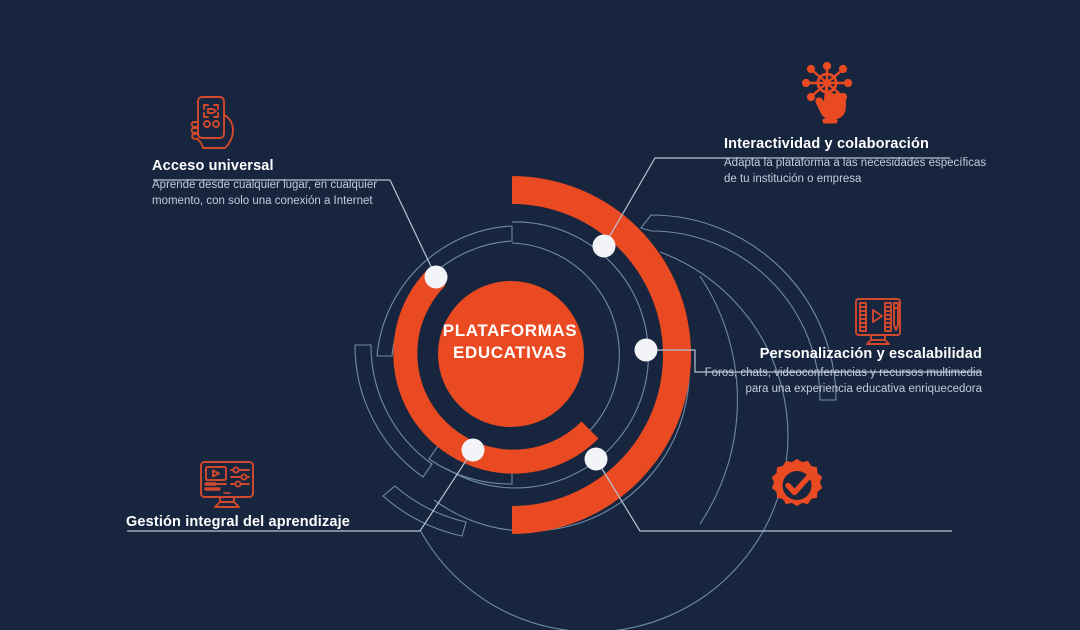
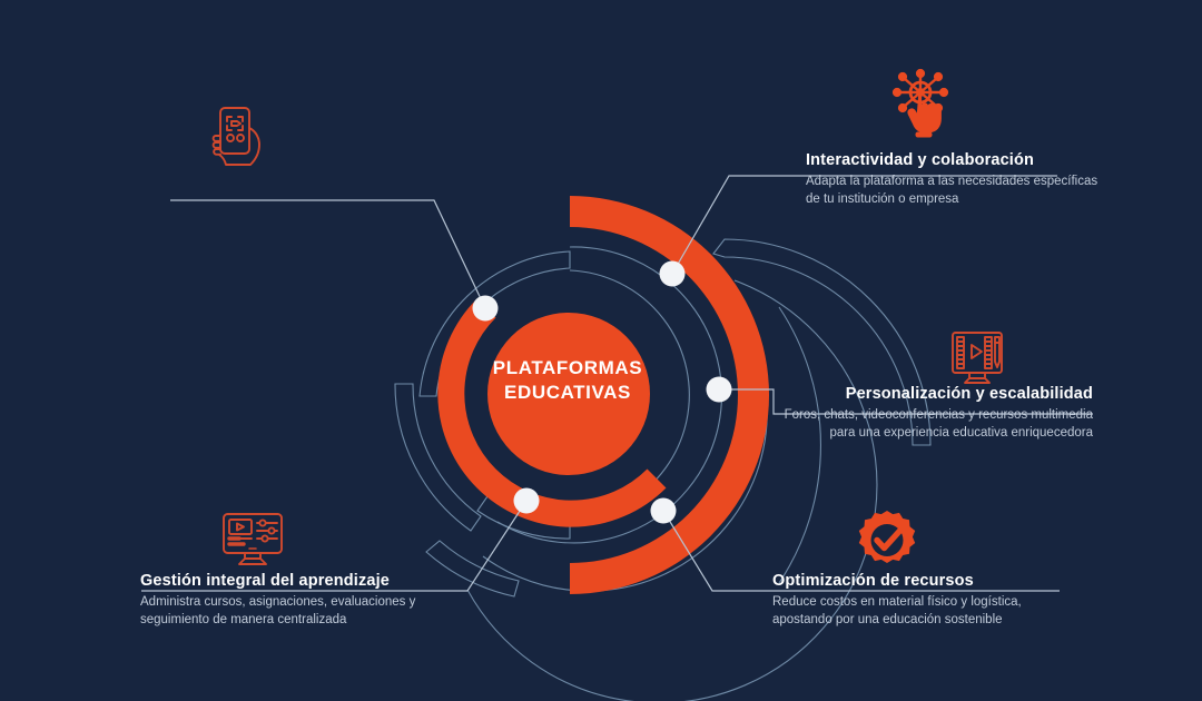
  PLATAFORMAS
  EDUCATIVAS
- Acceso universal
- Aprende desde cualquier lugar, en cualquier momento, con solo una conexión a Internet
  Interactividad y colaboración
  Adapta la plataforma a las necesidades específicas de tu institución o empresa
  Personalización y escalabilidad
  Foros, chats, videoconferencias y recursos multimedia para una experiencia educativa enriquecedora
  Gestión integral del aprendizaje
+ Administra cursos, asignaciones, evaluaciones y seguimiento de manera centralizada
+ Optimización de recursos
+ Reduce costos en material físico y logística, apostando por una educación sostenible
